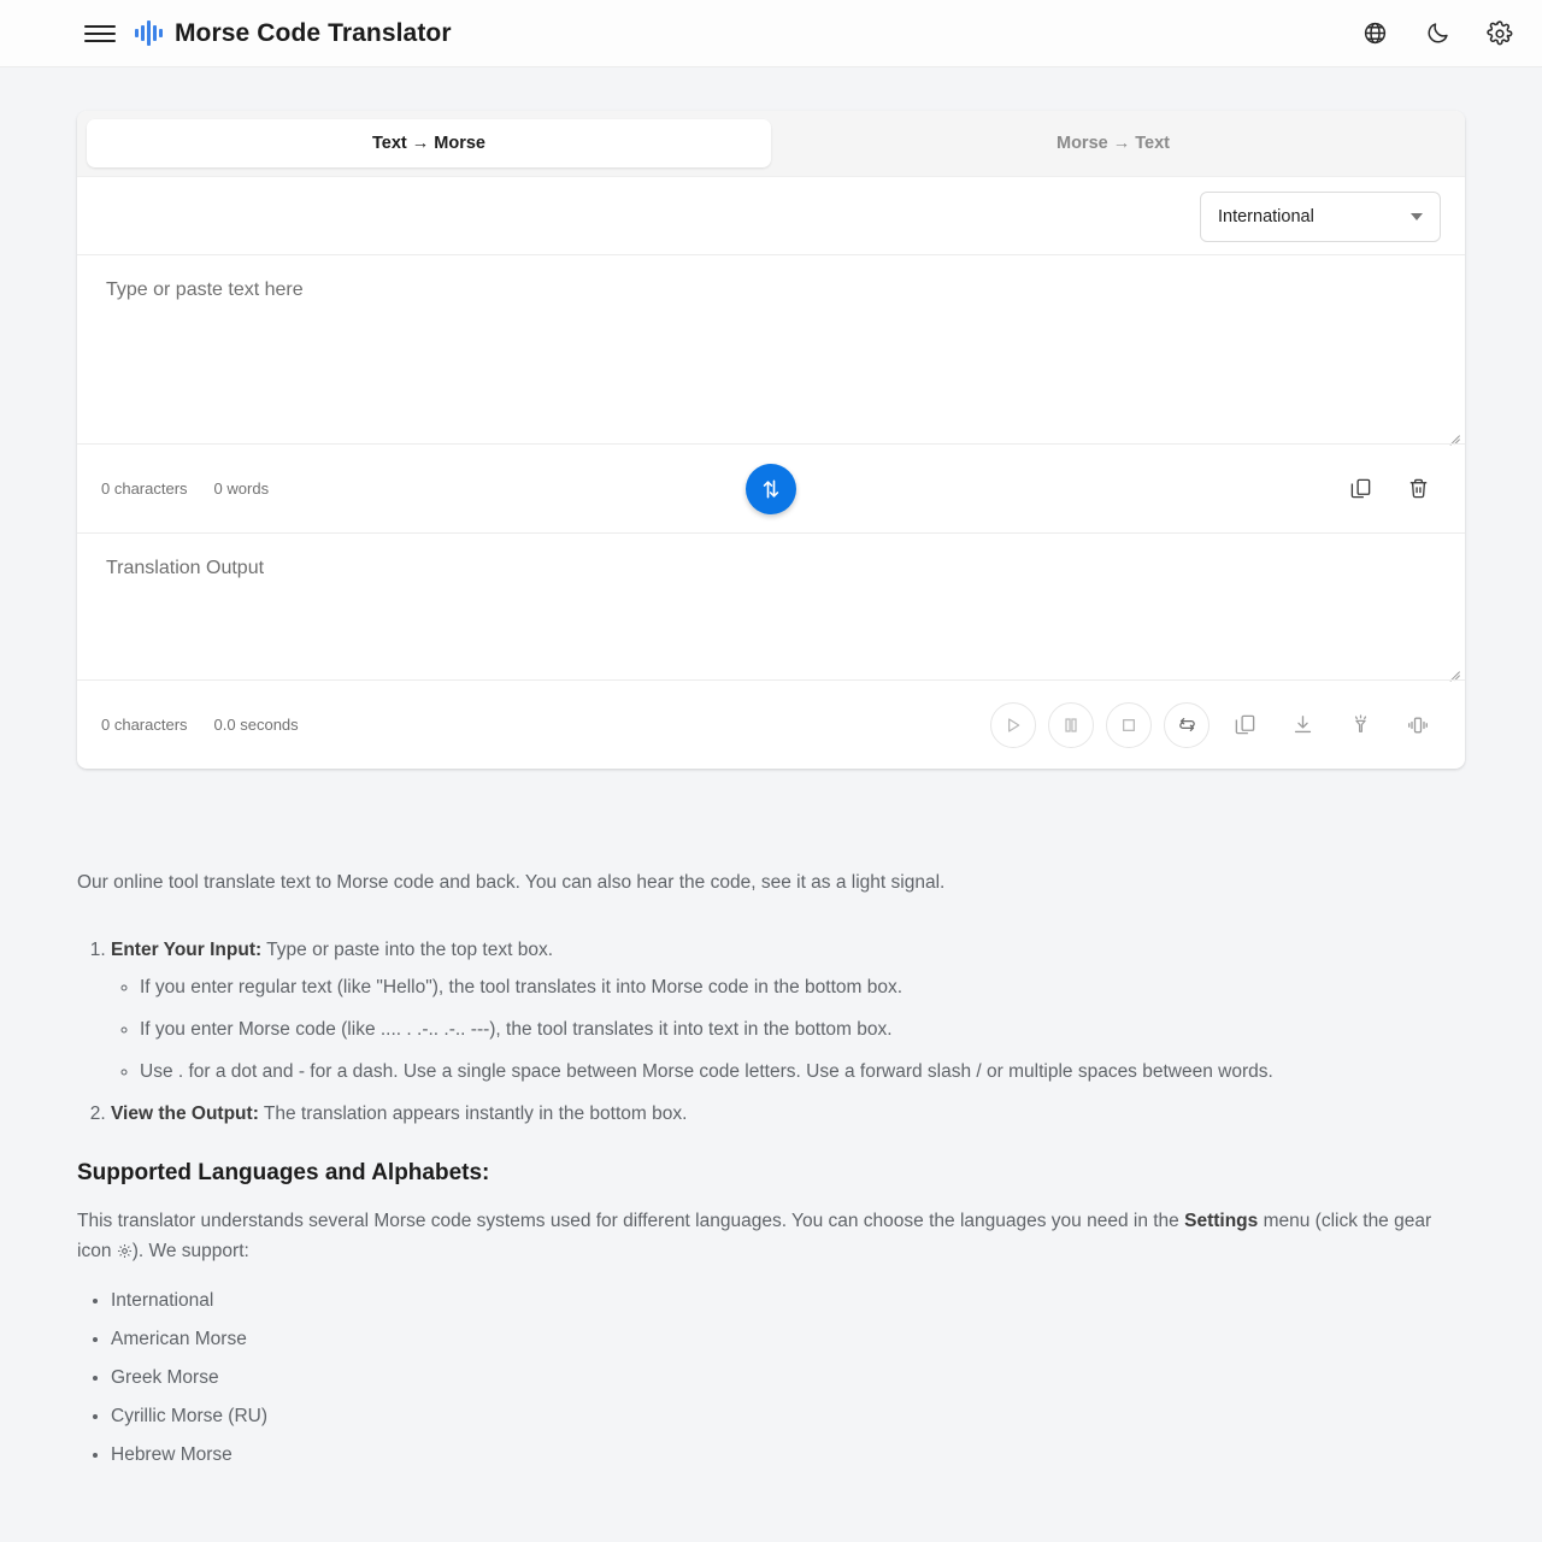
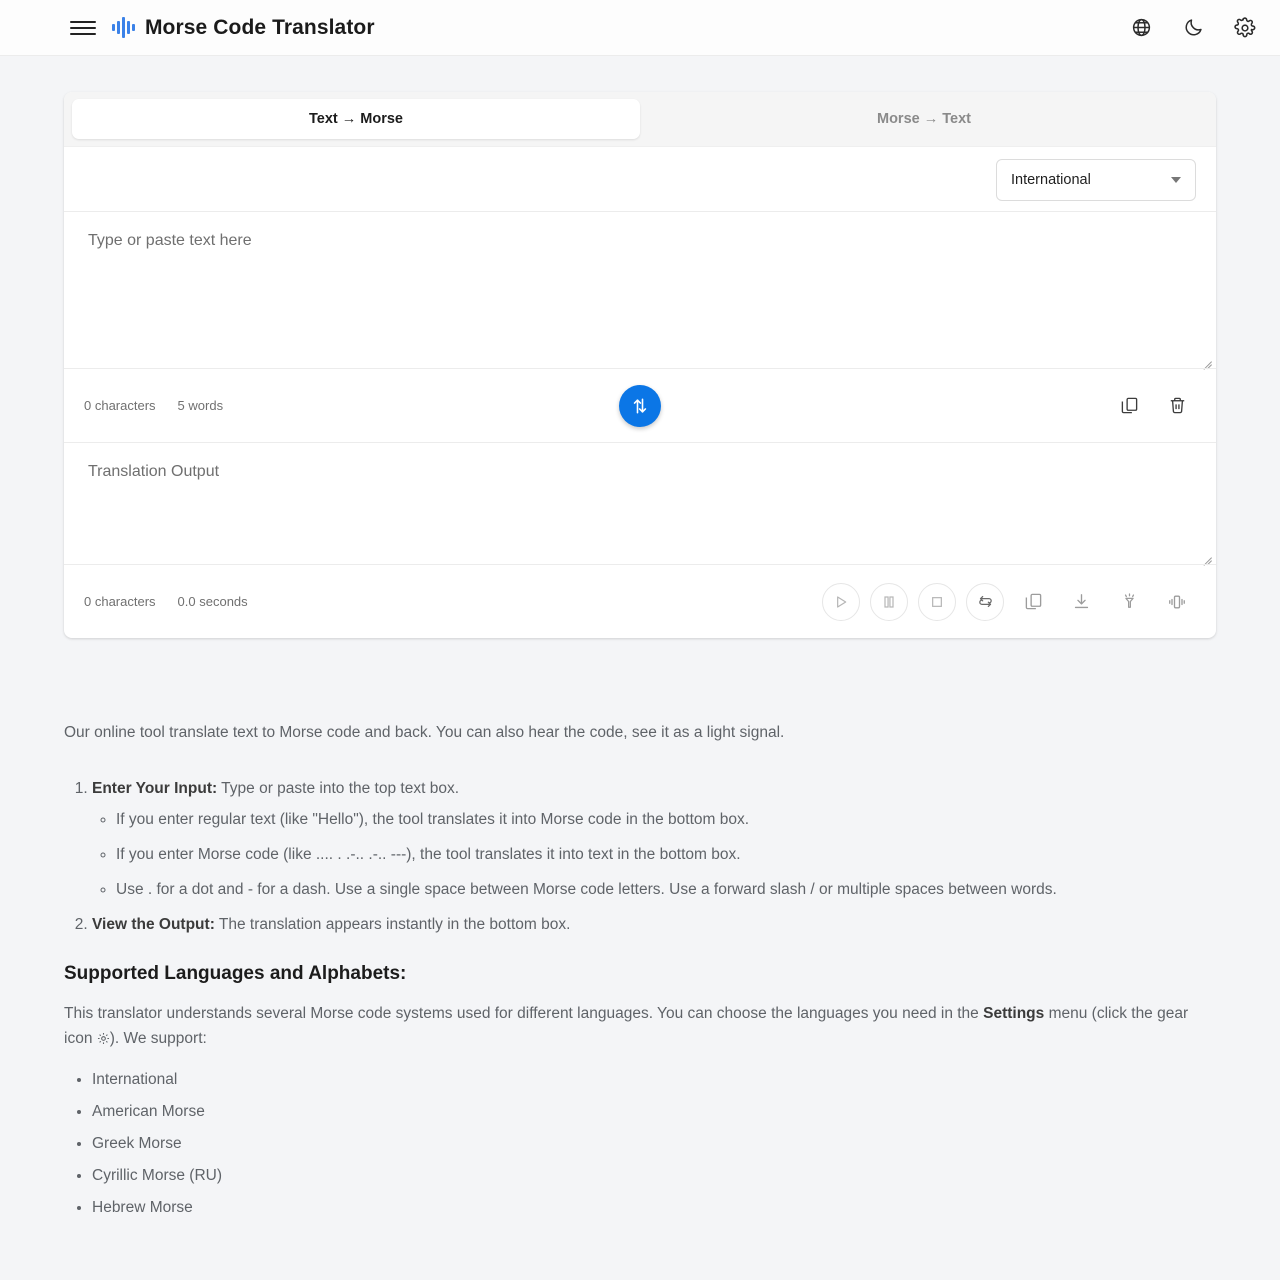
  Morse Code Translator
  Text → Morse
  Morse → Text
  International
  Type or paste text here
  0 characters
- 0 words
+ 5 words
  Translation Output
  0 characters
  0.0 seconds
  Our online tool translate text to Morse code and back. You can also hear the code, see it as a light signal.
  Enter Your Input: Type or paste into the top text box.
  If you enter regular text (like "Hello"), the tool translates it into Morse code in the bottom box.
  If you enter Morse code (like .... . .-.. .-.. ---), the tool translates it into text in the bottom box.
  Use . for a dot and - for a dash. Use a single space between Morse code letters. Use a forward slash / or multiple spaces between words.
  View the Output: The translation appears instantly in the bottom box.
  Supported Languages and Alphabets:
  This translator understands several Morse code systems used for different languages. You can choose the languages you need in the Settings menu (click the gear icon ). We support:
  International
  American Morse
  Greek Morse
  Cyrillic Morse (RU)
  Hebrew Morse
